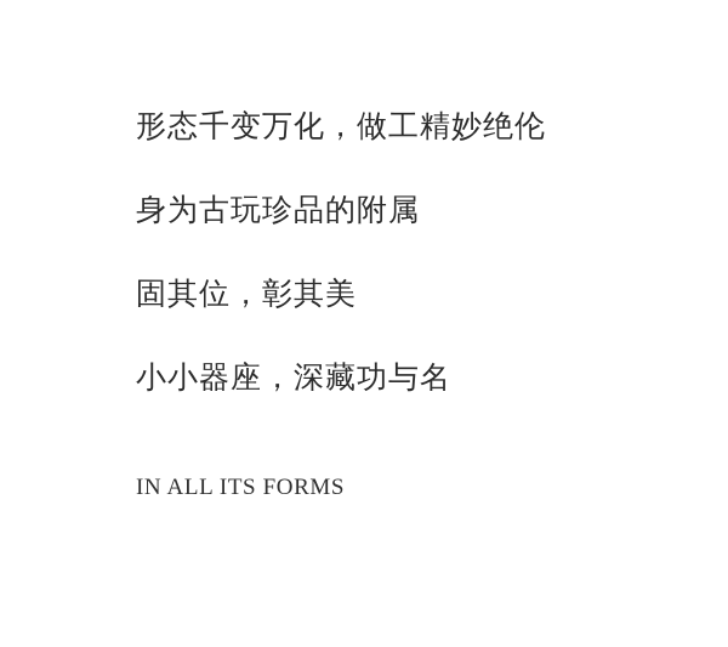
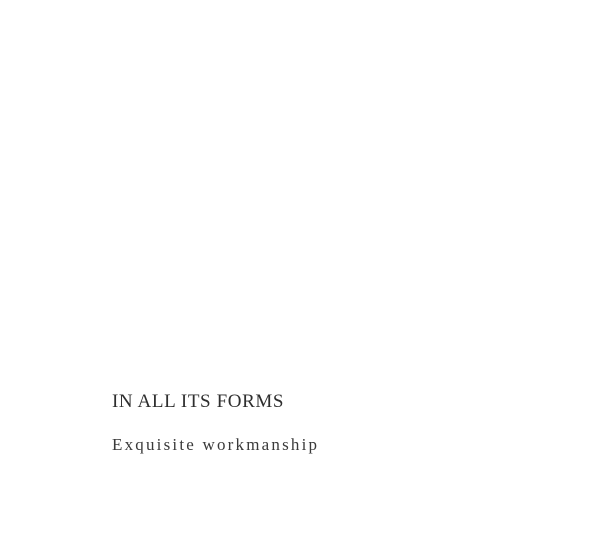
- 形态千变万化，做工精妙绝伦
- 身为古玩珍品的附属
- 固其位，彰其美
- 小小器座，深藏功与名
  IN ALL ITS FORMS
+ Exquisite workmanship
